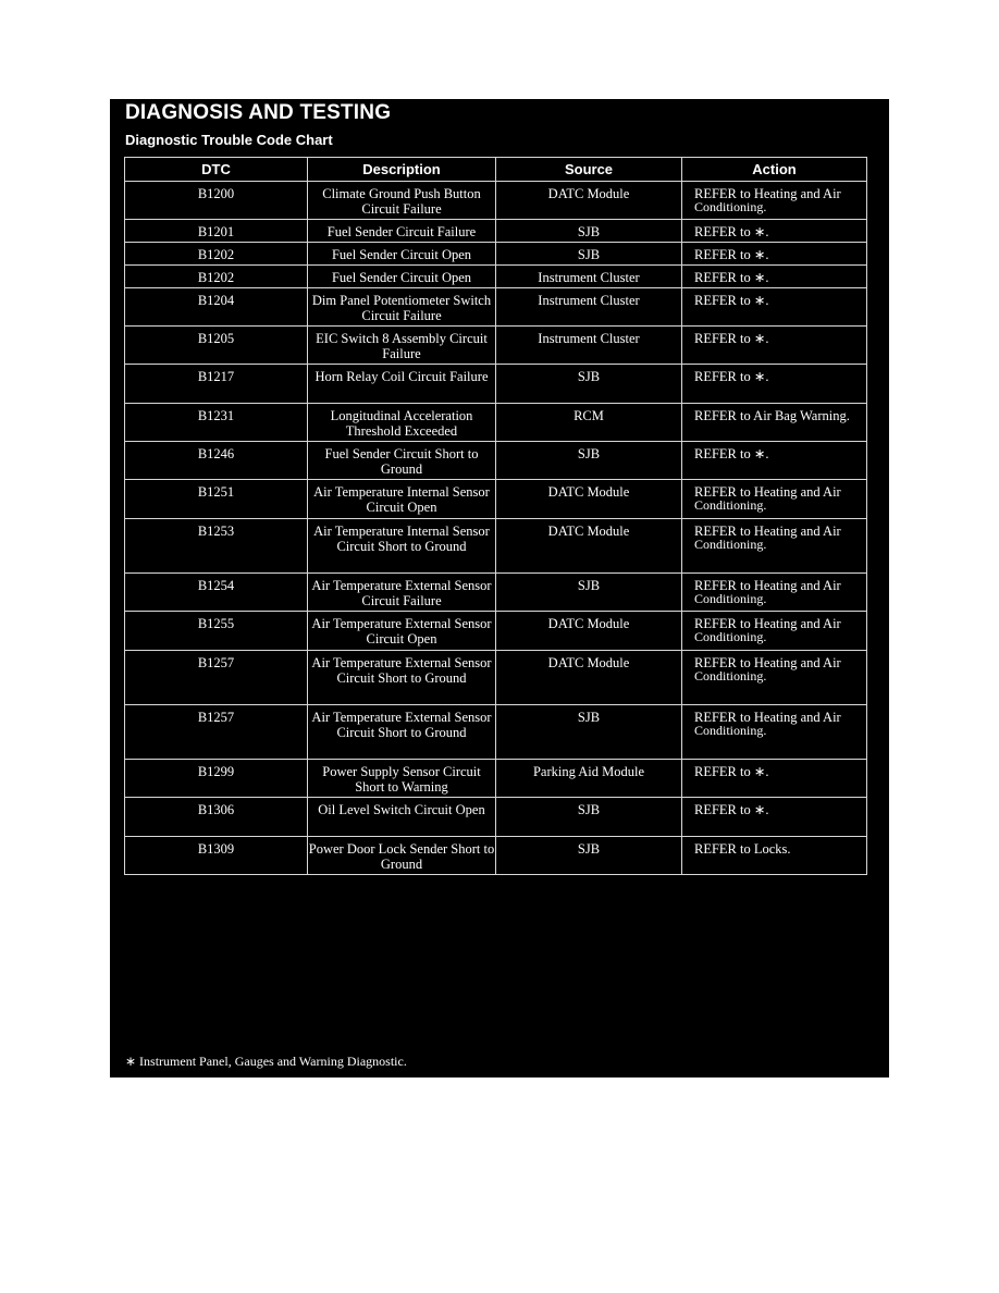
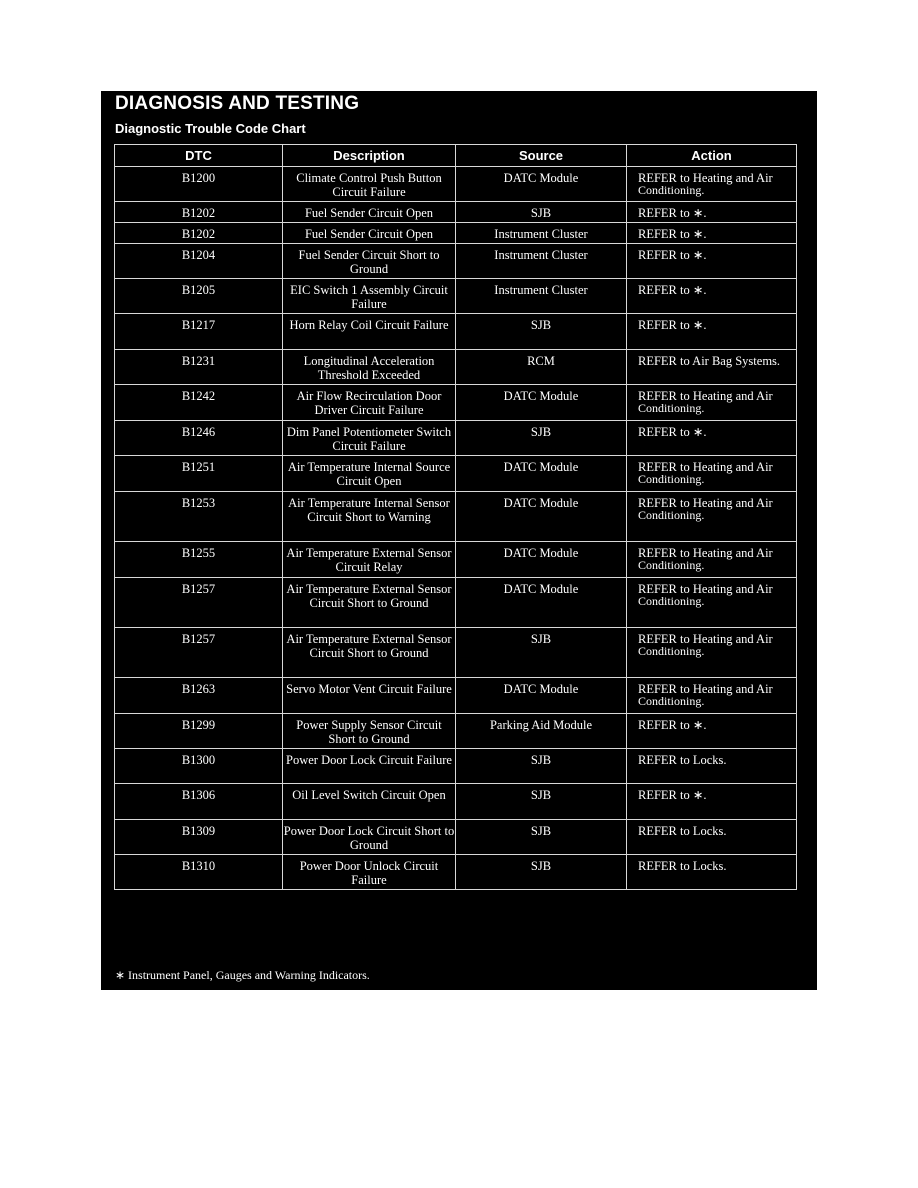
  DIAGNOSIS AND TESTING
  Diagnostic Trouble Code Chart
  DTC	Description	Source	Action
- B1200	Climate Ground Push Button Circuit Failure	DATC Module	REFER to Heating and AirConditioning.
+ B1200	Climate Control Push Button Circuit Failure	DATC Module	REFER to Heating and AirConditioning.
- B1201	Fuel Sender Circuit Failure	SJB	REFER to ∗.
  B1202	Fuel Sender Circuit Open	SJB	REFER to ∗.
  B1202	Fuel Sender Circuit Open	Instrument Cluster	REFER to ∗.
- B1204	Dim Panel Potentiometer Switch Circuit Failure	Instrument Cluster	REFER to ∗.
+ B1204	Fuel Sender Circuit Short to Ground	Instrument Cluster	REFER to ∗.
- B1205	EIC Switch 8 Assembly Circuit Failure	Instrument Cluster	REFER to ∗.
+ B1205	EIC Switch 1 Assembly Circuit Failure	Instrument Cluster	REFER to ∗.
  B1217	Horn Relay Coil Circuit Failure	SJB	REFER to ∗.
- B1231	Longitudinal Acceleration Threshold Exceeded	RCM	REFER to Air Bag Warning.
+ B1231	Longitudinal Acceleration Threshold Exceeded	RCM	REFER to Air Bag Systems.
+ B1242	Air Flow Recirculation Door Driver Circuit Failure	DATC Module	REFER to Heating and AirConditioning.
- B1246	Fuel Sender Circuit Short to Ground	SJB	REFER to ∗.
+ B1246	Dim Panel Potentiometer Switch Circuit Failure	SJB	REFER to ∗.
- B1251	Air Temperature Internal Sensor Circuit Open	DATC Module	REFER to Heating and AirConditioning.
+ B1251	Air Temperature Internal Source Circuit Open	DATC Module	REFER to Heating and AirConditioning.
- B1253	Air Temperature Internal Sensor Circuit Short to Ground	DATC Module	REFER to Heating and AirConditioning.
+ B1253	Air Temperature Internal Sensor Circuit Short to Warning	DATC Module	REFER to Heating and AirConditioning.
- B1254	Air Temperature External Sensor Circuit Failure	SJB	REFER to Heating and AirConditioning.
- B1255	Air Temperature External Sensor Circuit Open	DATC Module	REFER to Heating and AirConditioning.
+ B1255	Air Temperature External Sensor Circuit Relay	DATC Module	REFER to Heating and AirConditioning.
  B1257	Air Temperature External Sensor Circuit Short to Ground	DATC Module	REFER to Heating and AirConditioning.
  B1257	Air Temperature External Sensor Circuit Short to Ground	SJB	REFER to Heating and AirConditioning.
+ B1263	Servo Motor Vent Circuit Failure	DATC Module	REFER to Heating and AirConditioning.
- B1299	Power Supply Sensor Circuit Short to Warning	Parking Aid Module	REFER to ∗.
+ B1299	Power Supply Sensor Circuit Short to Ground	Parking Aid Module	REFER to ∗.
+ B1300	Power Door Lock Circuit Failure	SJB	REFER to Locks.
  B1306	Oil Level Switch Circuit Open	SJB	REFER to ∗.
- B1309	Power Door Lock Sender Short to Ground	SJB	REFER to Locks.
+ B1309	Power Door Lock Circuit Short to Ground	SJB	REFER to Locks.
+ B1310	Power Door Unlock Circuit Failure	SJB	REFER to Locks.
- ∗ Instrument Panel, Gauges and Warning Diagnostic.
+ ∗ Instrument Panel, Gauges and Warning Indicators.
